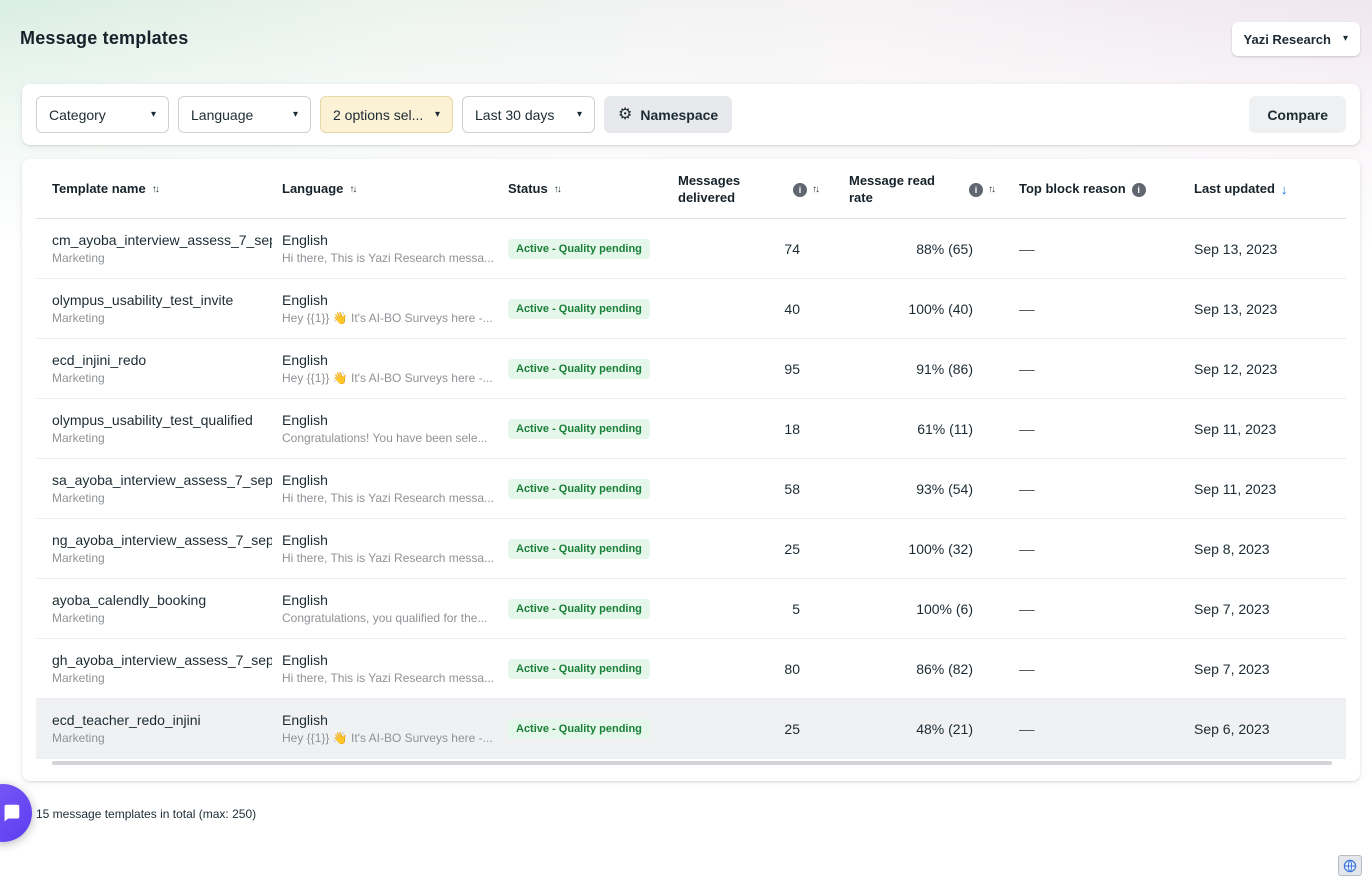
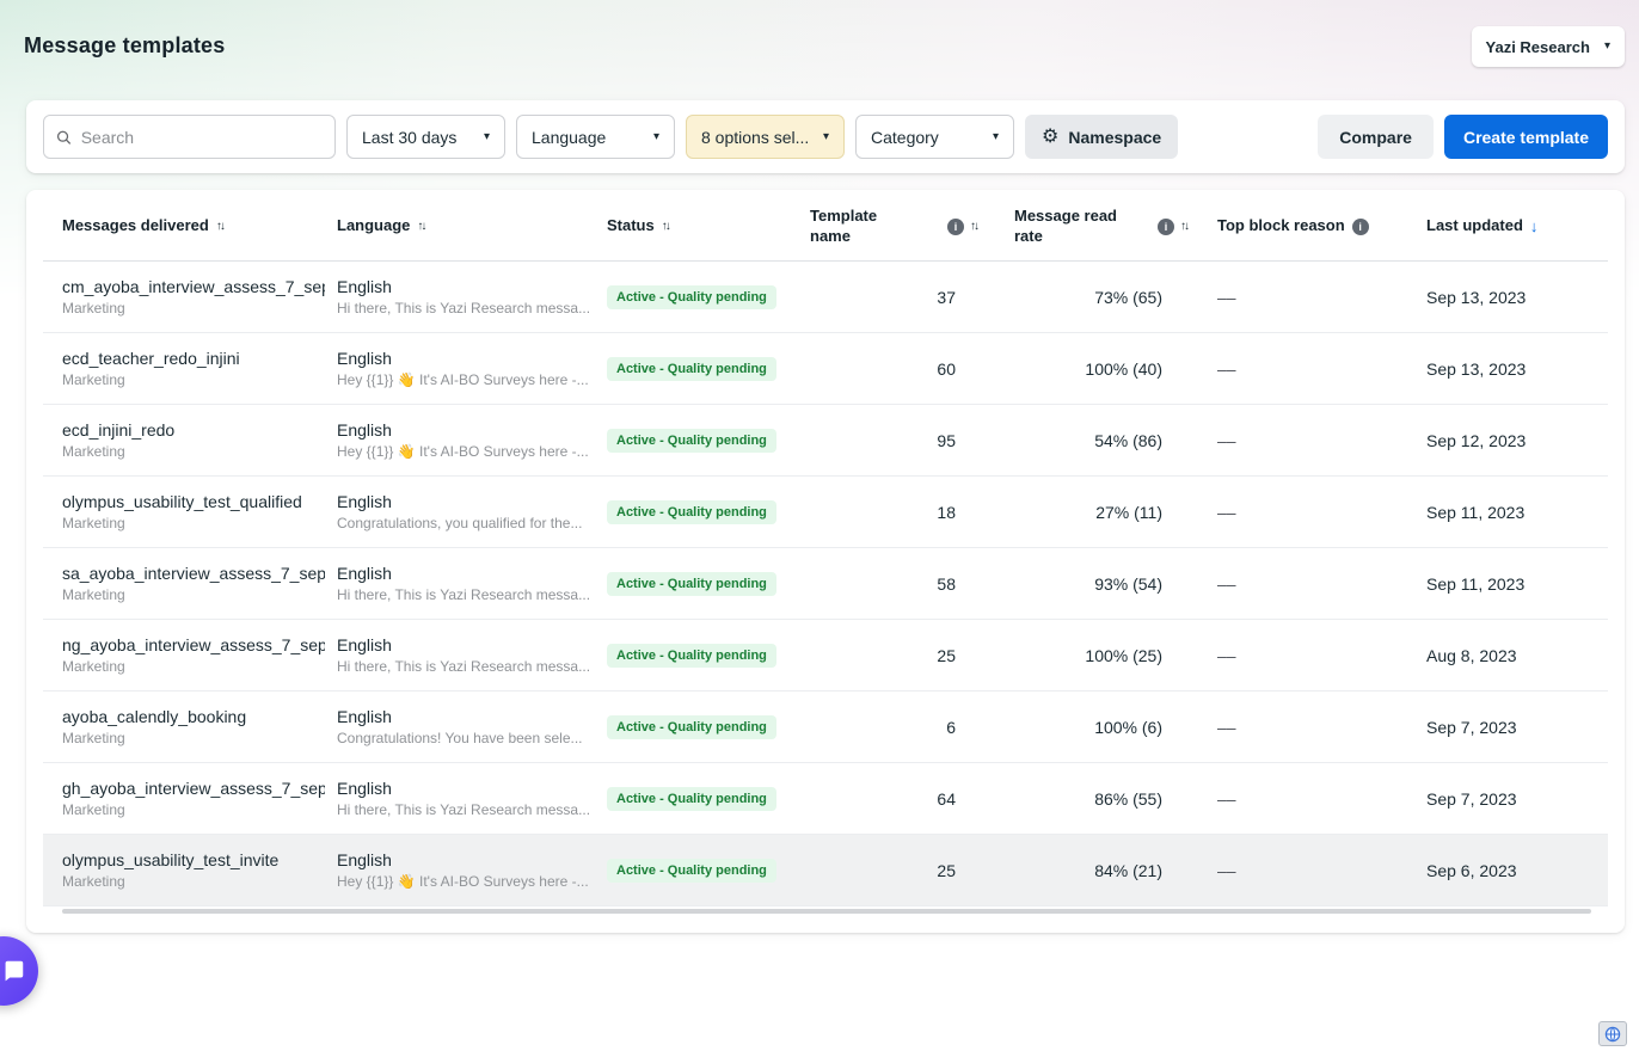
  Message templates
  Yazi Research
  ▾
+ Search
- Category
+ Last 30 days
  ▾
  Language
  ▾
- 2 options sel...
+ 8 options sel...
  ▾
- Last 30 days
+ Category
  ▾
  ⚙
  Namespace
  Compare
+ Create template
- Template name
+ Messages delivered
  ↑↓
  Language
  ↑↓
  Status
  ↑↓
- Messages delivered
+ Template name
  i
  ↑↓
  Message read rate
  i
  ↑↓
  Top block reason
  i
  Last updated
  ↓
  cm_ayoba_interview_assess_7_se
  Marketing
  English
  Hi there, This is Yazi Research messa...
  Active - Quality pending
- 74
+ 37
- 88% (65)
+ 73% (65)
  ––
  Sep 13, 2023
- olympus_usability_test_invite
+ ecd_teacher_redo_injini
  Marketing
  English
  Hey {{1}} 👋 It's AI-BO Surveys here -...
  Active - Quality pending
- 40
+ 60
  100% (40)
  ––
  Sep 13, 2023
  ecd_injini_redo
  Marketing
  English
  Hey {{1}} 👋 It's AI-BO Surveys here -...
  Active - Quality pending
  95
- 91% (86)
+ 54% (86)
  ––
  Sep 12, 2023
  olympus_usability_test_qualified
  Marketing
  English
- Congratulations! You have been sele...
+ Congratulations, you qualified for the...
  Active - Quality pending
  18
- 61% (11)
+ 27% (11)
  ––
  Sep 11, 2023
  sa_ayoba_interview_assess_7_sep
  Marketing
  English
  Hi there, This is Yazi Research messa...
  Active - Quality pending
  58
  93% (54)
  ––
  Sep 11, 2023
  ng_ayoba_interview_assess_7_sep
  Marketing
  English
  Hi there, This is Yazi Research messa...
  Active - Quality pending
  25
- 100% (32)
+ 100% (25)
  ––
- Sep 8, 2023
+ Aug 8, 2023
  ayoba_calendly_booking
  Marketing
  English
- Congratulations, you qualified for the...
+ Congratulations! You have been sele...
  Active - Quality pending
- 5
+ 6
  100% (6)
  ––
  Sep 7, 2023
  gh_ayoba_interview_assess_7_sep
  Marketing
  English
  Hi there, This is Yazi Research messa...
  Active - Quality pending
- 80
+ 64
- 86% (82)
+ 86% (55)
  ––
  Sep 7, 2023
- ecd_teacher_redo_injini
+ olympus_usability_test_invite
  Marketing
  English
  Hey {{1}} 👋 It's AI-BO Surveys here -...
  Active - Quality pending
  25
- 48% (21)
+ 84% (21)
  ––
  Sep 6, 2023
- 15 message templates in total (max: 250)
